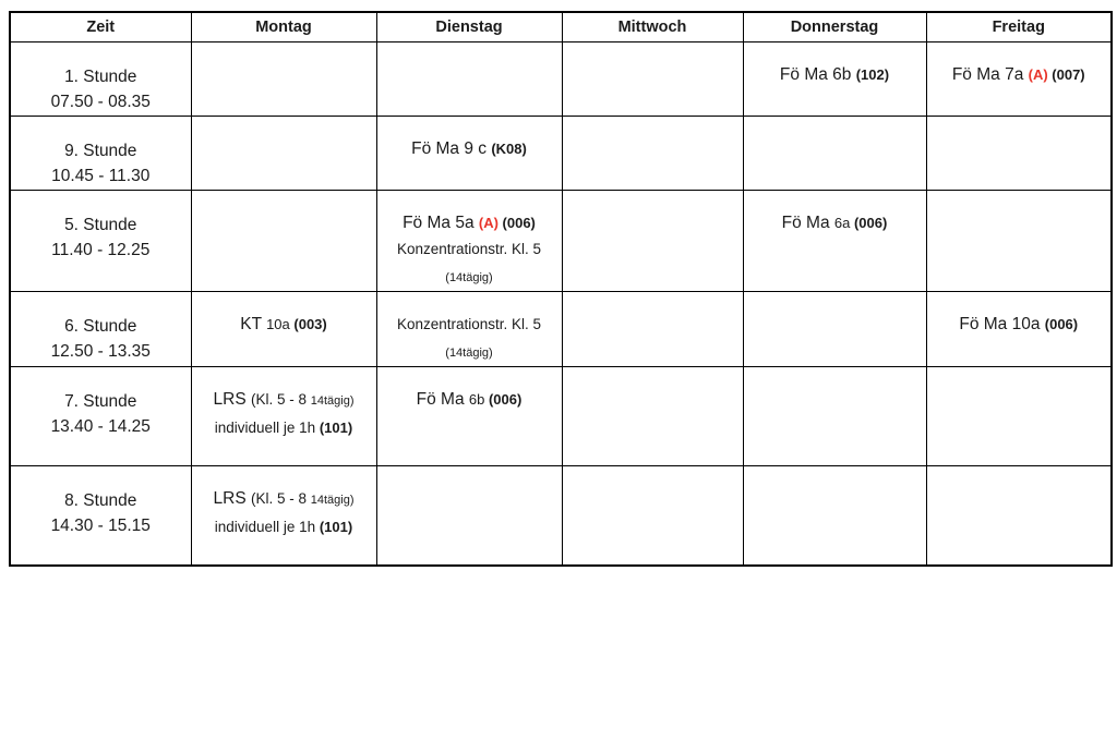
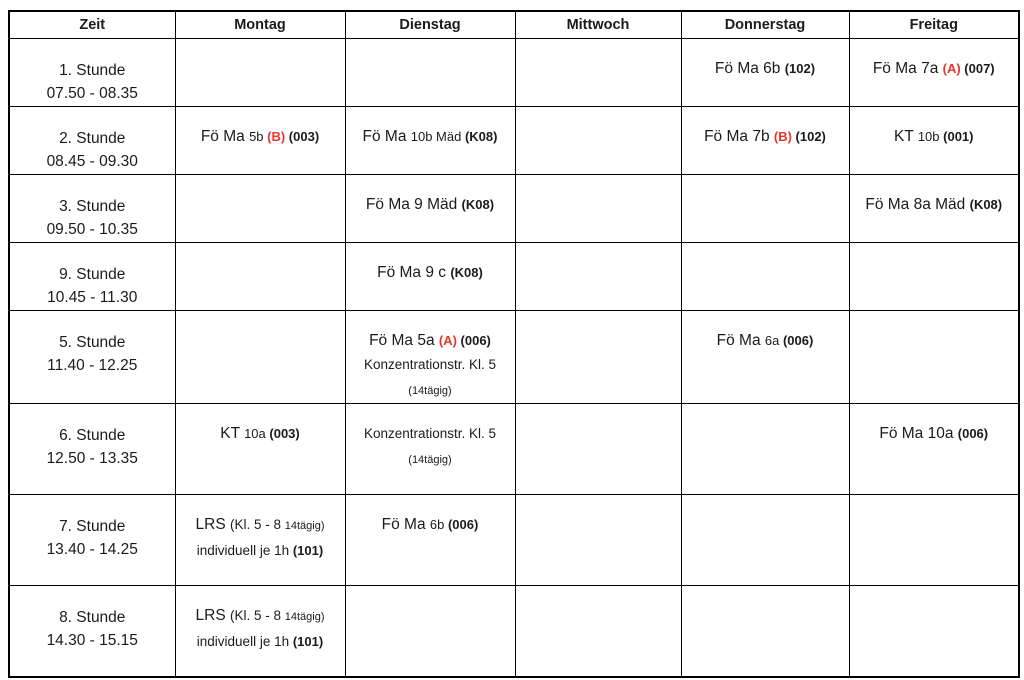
  Zeit	Montag	Dienstag	Mittwoch	Donnerstag	Freitag
  1. Stunde07.50 - 08.35				Fö Ma 6b (102)	Fö Ma 7a (A) (007)
+ 2. Stunde08.45 - 09.30	Fö Ma 5b (B) (003)	Fö Ma 10b Mäd (K08)		Fö Ma 7b (B) (102)	KT 10b (001)
+ 3. Stunde09.50 - 10.35		Fö Ma 9 Mäd (K08)			Fö Ma 8a Mäd (K08)
  9. Stunde10.45 - 11.30		Fö Ma 9 c (K08)
  5. Stunde11.40 - 12.25		Fö Ma 5a (A) (006)Konzentrationstr. Kl. 5(14tägig)		Fö Ma 6a (006)
  6. Stunde12.50 - 13.35	KT 10a (003)	Konzentrationstr. Kl. 5(14tägig)			Fö Ma 10a (006)
  7. Stunde13.40 - 14.25	LRS (Kl. 5 - 8 14tägig)individuell je 1h (101)	Fö Ma 6b (006)
  8. Stunde14.30 - 15.15	LRS (Kl. 5 - 8 14tägig)individuell je 1h (101)
